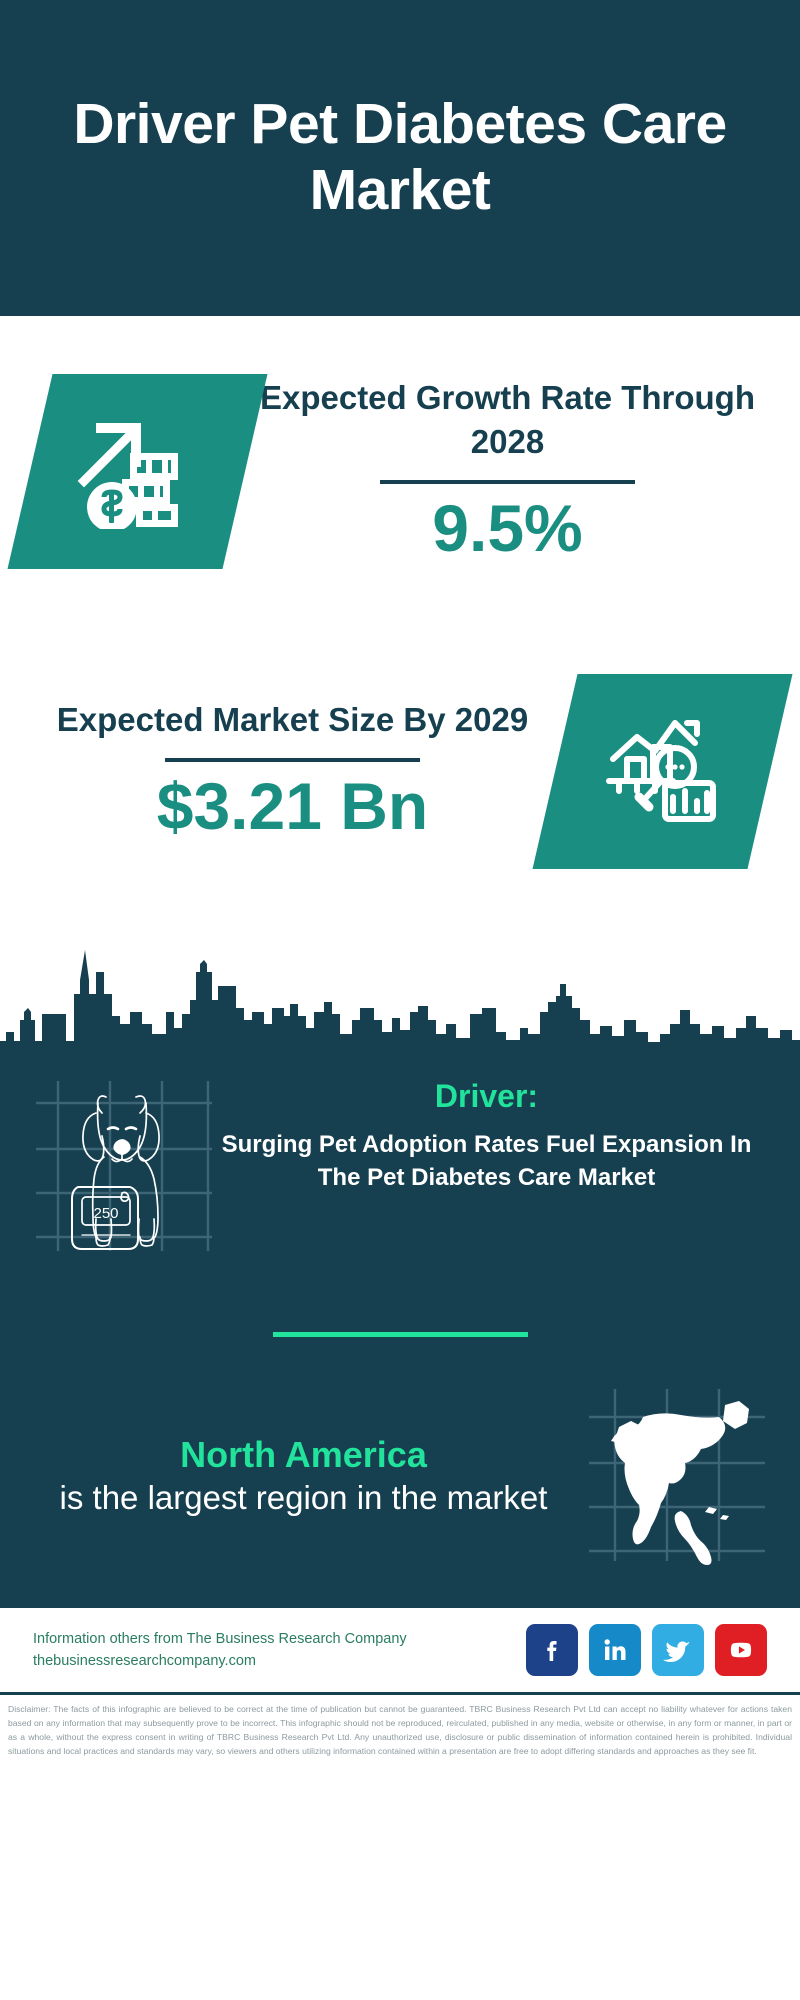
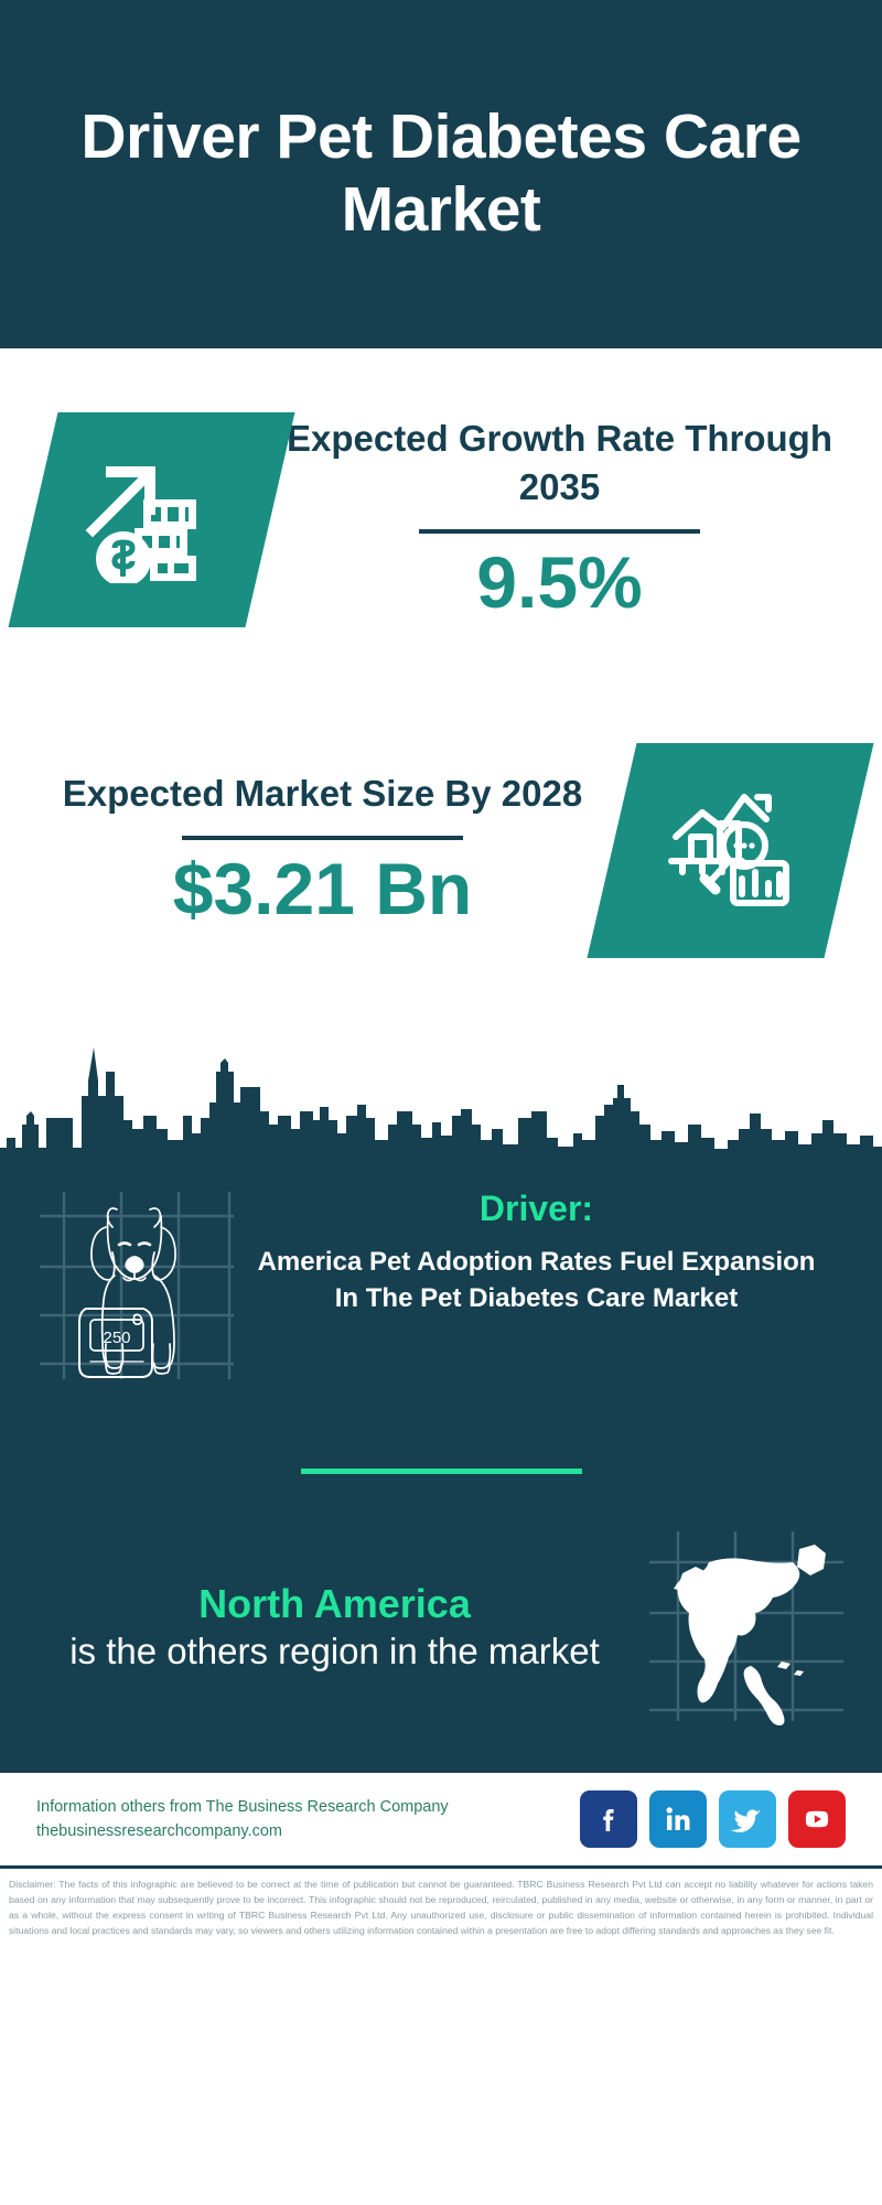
  Driver Pet Diabetes Care Market
- Expected Growth Rate Through 2028
+ Expected Growth Rate Through 2035
  9.5%
- Expected Market Size By 2029
+ Expected Market Size By 2028
  $3.21 Bn
  250
  Driver:
- Surging Pet Adoption Rates Fuel Expansion In The Pet Diabetes Care Market
+ America Pet Adoption Rates Fuel Expansion In The Pet Diabetes Care Market
  North America
- is the largest region in the market
+ is the others region in the market
  Information others from The Business Research Company
  thebusinessresearchcompany.com
  Disclaimer: The facts of this infographic are believed to be correct at the time of publication but cannot be guaranteed. TBRC Business Research Pvt Ltd can accept no liability whatever for actions taken based on any information that may subsequently prove to be incorrect. This infographic should not be reproduced, reirculated, published in any media, website or otherwise, in any form or manner, in part or as a whole, without the express consent in writing of TBRC Business Research Pvt Ltd. Any unauthorized use, disclosure or public dissemination of information contained herein is prohibited. Individual situations and local practices and standards may vary, so viewers and others utilizing information contained within a presentation are free to adopt differing standards and approaches as they see fit.
